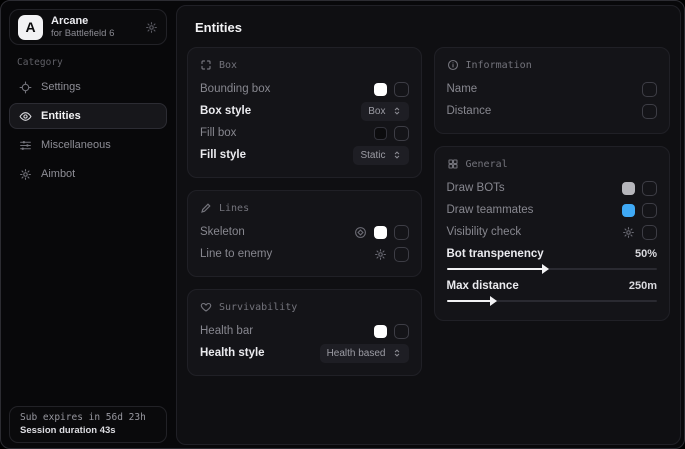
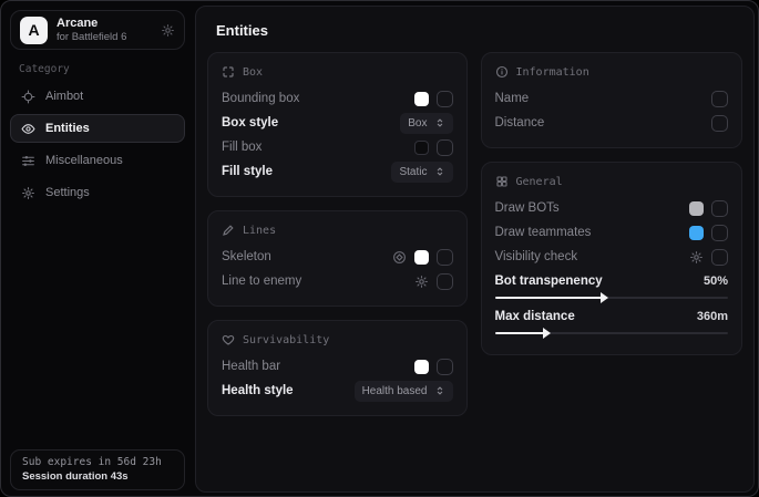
  A
  Arcane
  for Battlefield 6
  Category
- Settings
+ Aimbot
  Entities
  Miscellaneous
- Aimbot
+ Settings
  Sub expires in 56d 23h
  Session duration 43s
  Entities
  Box
  Bounding box
  Box style
  Box
  Fill box
  Fill style
  Static
  Lines
  Skeleton
  Line to enemy
  Survivability
  Health bar
  Health style
  Health based
  Information
  Name
  Distance
  General
  Draw BOTs
  Draw teammates
  Visibility check
  Bot transpenency
  50%
  Max distance
- 250m
+ 360m
